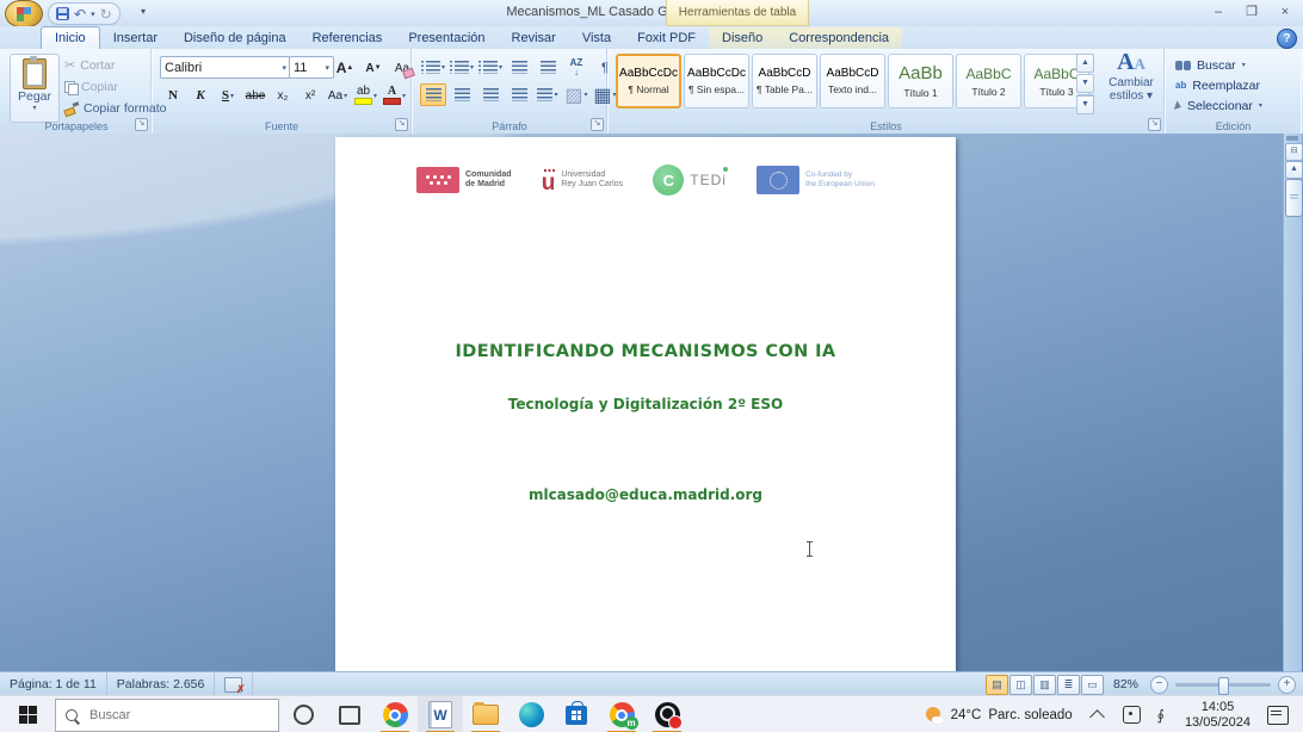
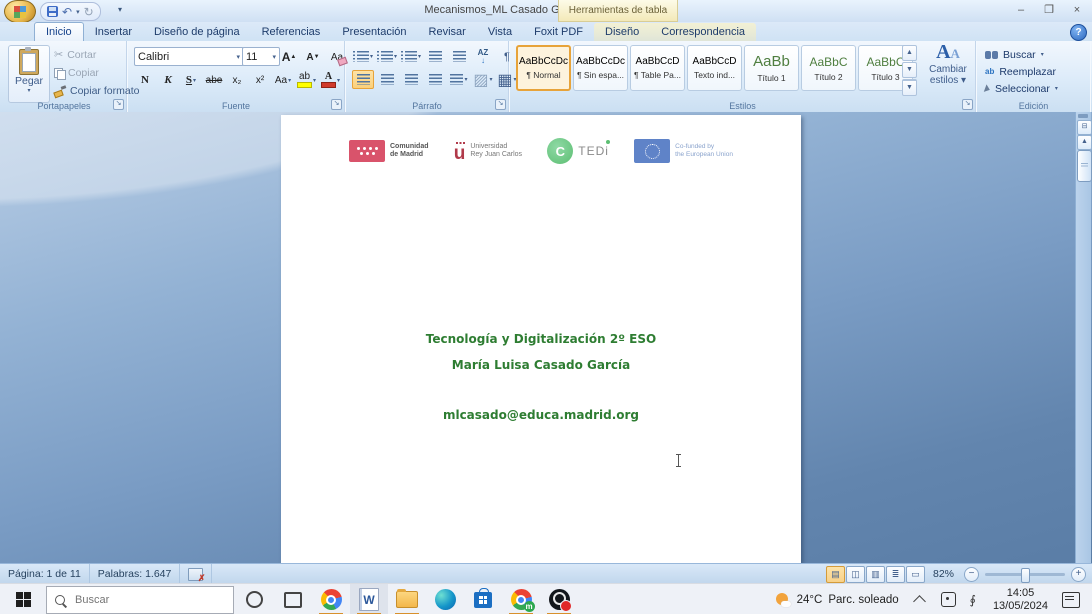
  ↶
  ↻
  ▾
  Herramientas de tabla
  –
  ❐
  ×
  Inicio
  Insertar
  Diseño de página
  Referencias
  Presentación
  Revisar
  Vista
  Foxit PDF
  Diseño
  Correspondencia
  ?
  Pegar
  ✂
  Cortar
  Copiar
  Copiar formato
  Portapapeles
  Calibri
  11
  A
  A
  Aa
  N
  K
  S
  abe
  x₂
  x²
  Aa
  ab
  A
  Fuente
  AZ
  ¶
  ▨
  ▦
  Párrafo
  AaBbCcDc
  ¶ Normal
  AaBbCcDc
  ¶ Sin espa...
  AaBbCcD
  ¶ Table Pa...
  AaBbCcD
  Texto ind...
  AaBb
  Título 1
  AaBbC
  Título 2
  AaBbC
  Título 3
  AA
  Cambiar
  estilos ▾
  Estilos
  Buscar
  ab
  Reemplazar
  Seleccionar
  Edición
  u
  C
  TEDi
- IDENTIFICANDO MECANISMOS CON IA
  Tecnología y Digitalización 2º ESO
+ María Luisa Casado García
  mlcasado@educa.madrid.org
  Página: 1 de 11
- Palabras: 2.656
+ Palabras: 1.647
  ▤
  ◫
  ▥
  ≣
  ▭
  82%
  −
  +
  Buscar
  W
  m
  24°C
  Parc. soleado
  ∮
  14:05
  13/05/2024
